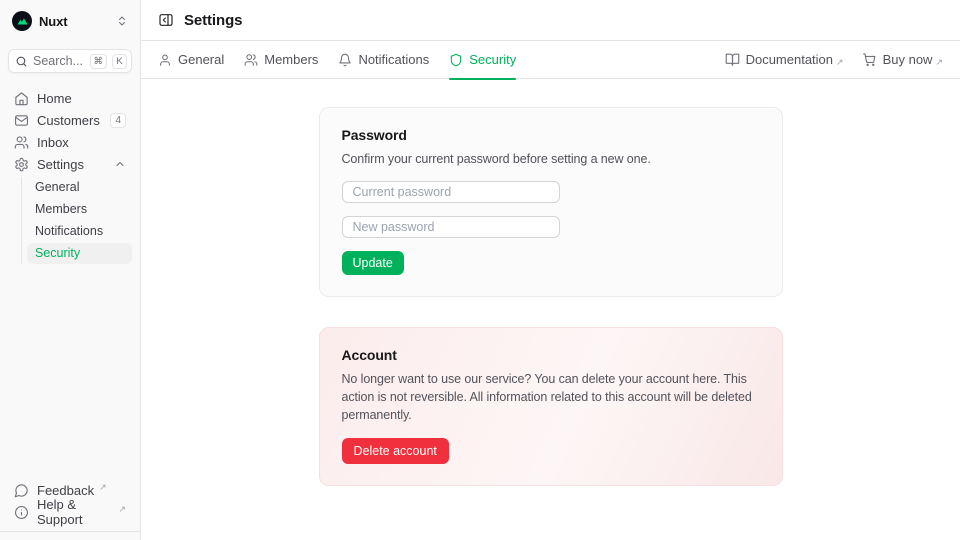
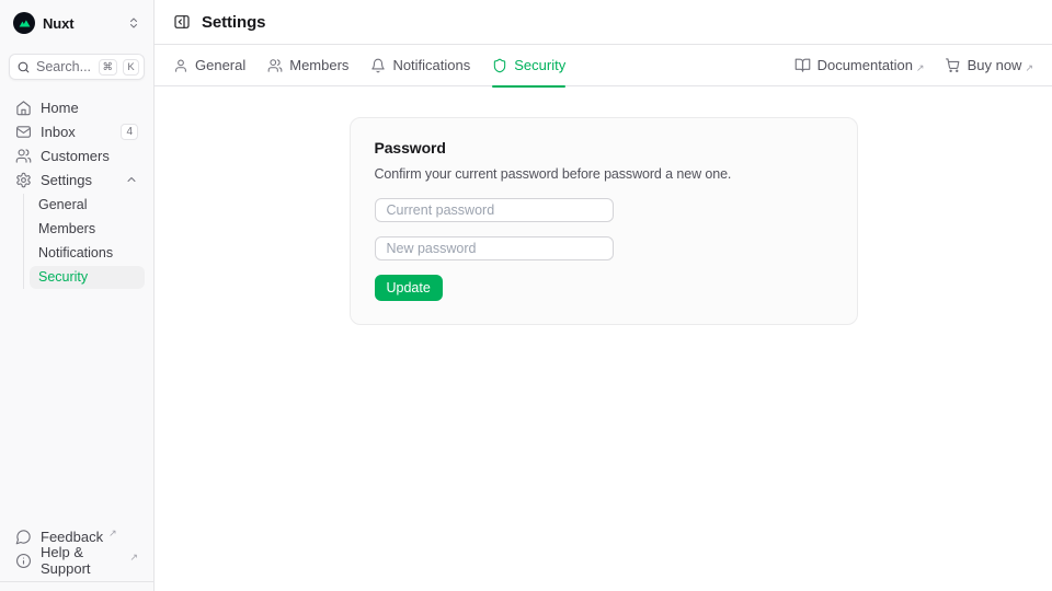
  Nuxt
  Search...
  ⌘
  K
  Home
- Customers
+ Inbox
  4
- Inbox
+ Customers
  Settings
  General
  Members
  Notifications
  Security
  Feedback
  ↗
  Help & Support
  ↗
  Settings
  General
  Members
  Notifications
  Security
  Documentation
  ↗
  Buy now
  ↗
  Password
- Confirm your current password before setting a new one.
+ Confirm your current password before password a new one.
  Current password
  New password
  Update
- Account
- No longer want to use our service? You can delete your account here. This action is not reversible. All information related to this account will be deleted permanently.
- Delete account
